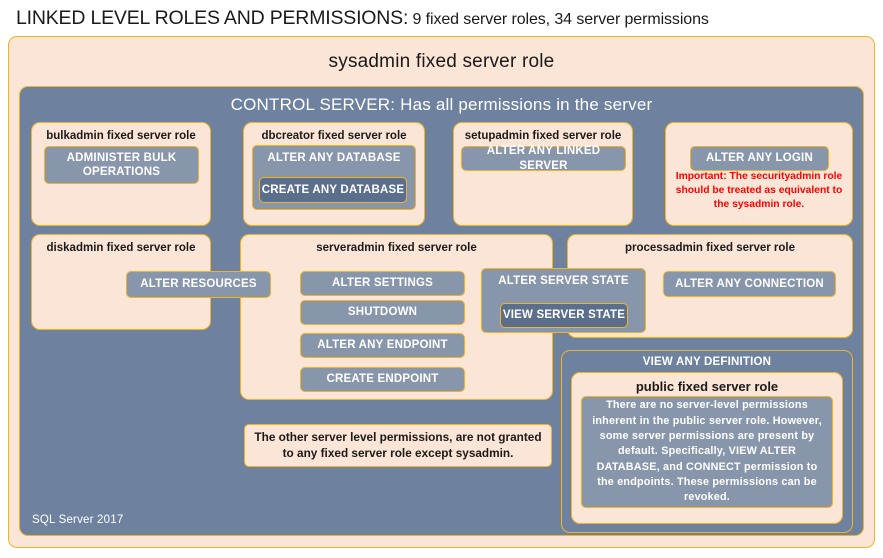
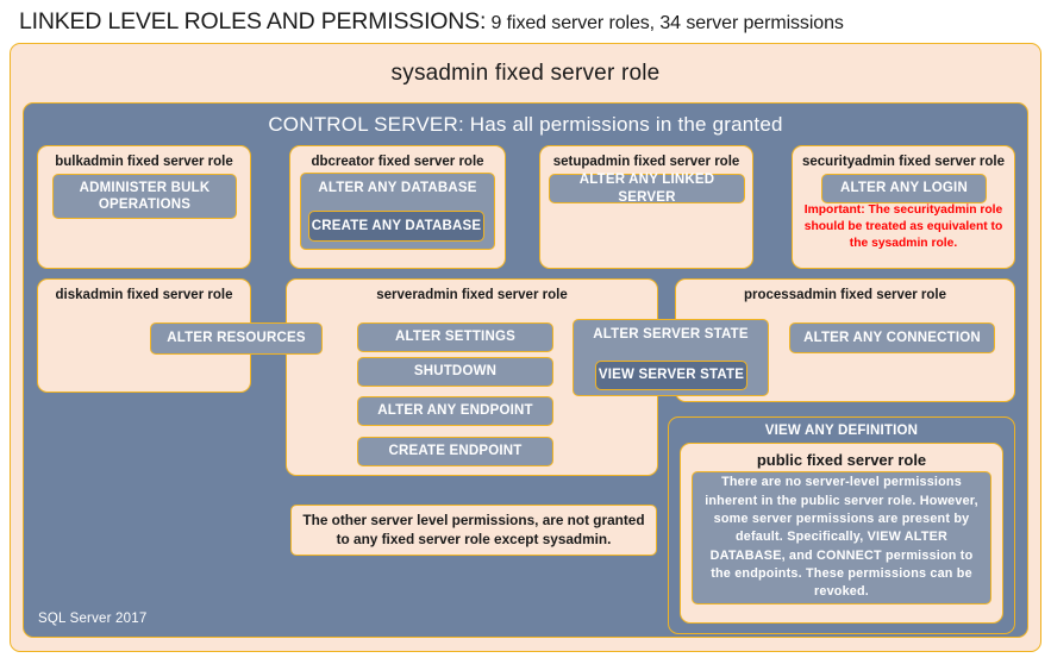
  LINKED LEVEL ROLES AND PERMISSIONS: 9 fixed server roles, 34 server permissions
  sysadmin fixed server role
- CONTROL SERVER: Has all permissions in the server
+ CONTROL SERVER: Has all permissions in the granted
  bulkadmin fixed server role
  ADMINISTER BULK OPERATIONS
  dbcreator fixed server role
  ALTER ANY DATABASE
  CREATE ANY DATABASE
  setupadmin fixed server role
  ALTER ANY LINKED SERVER
+ securityadmin fixed server role
  Important: The securityadmin role should be treated as equivalent to the sysadmin role.
  ALTER ANY LOGIN
  diskadmin fixed server role
  serveradmin fixed server role
  processadmin fixed server role
  ALTER RESOURCES
  ALTER SETTINGS
  SHUTDOWN
  ALTER ANY ENDPOINT
  CREATE ENDPOINT
  ALTER SERVER STATE
  VIEW SERVER STATE
  ALTER ANY CONNECTION
  VIEW ANY DEFINITION
  public fixed server role
  There are no server-level permissions inherent in the public server role. However, some server permissions are present by default. Specifically, VIEW ALTER DATABASE, and CONNECT permission to the endpoints. These permissions can be revoked.
  The other server level permissions, are not granted to any fixed server role except sysadmin.
  SQL Server 2017
